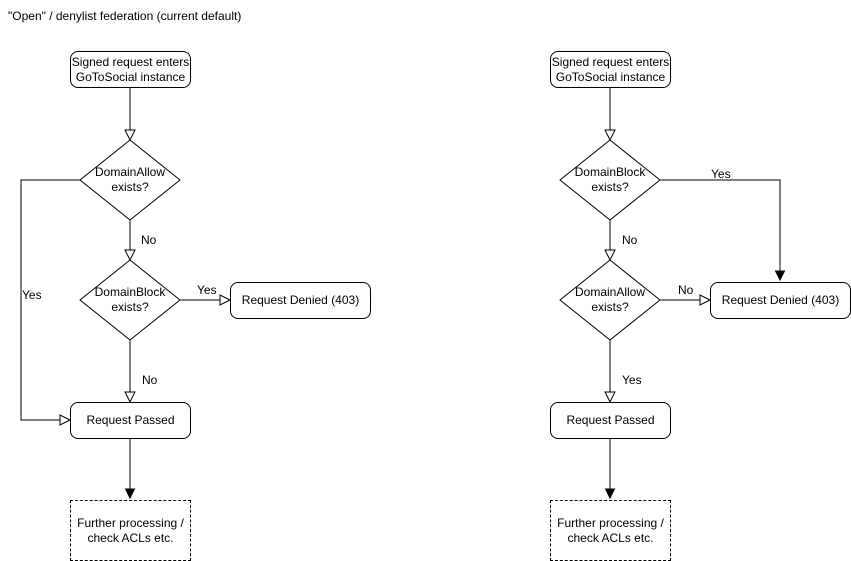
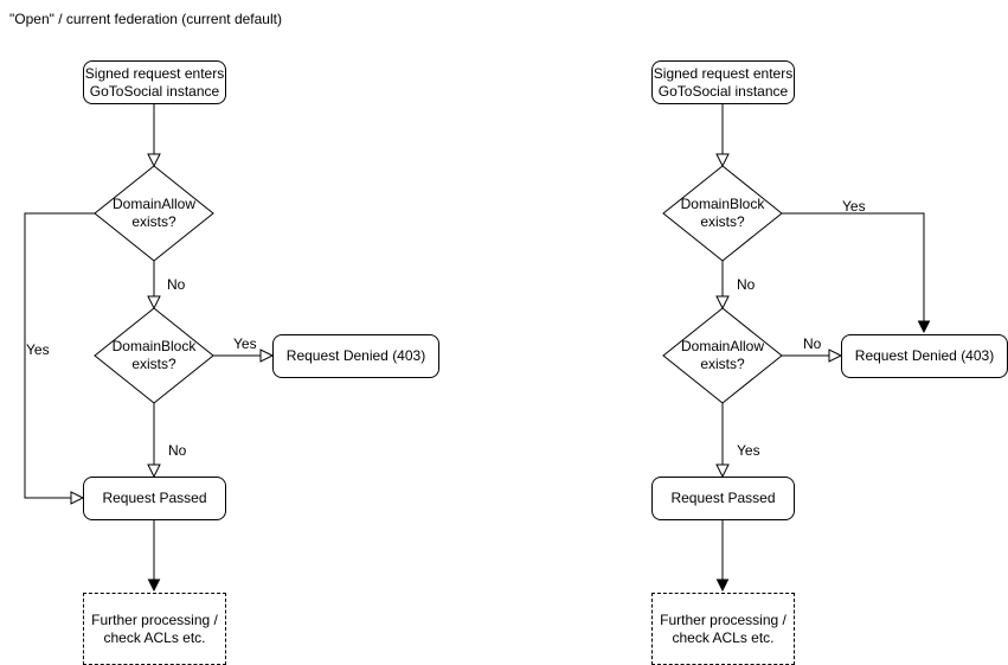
- "Open" / denylist federation (current default)
+ "Open" / current federation (current default)
  Signed request enters
  GoToSocial instance
  DomainAllow
  exists?
  DomainBlock
  exists?
  Request Denied (403)
  Request Passed
  Further processing /
  check ACLs etc.
  Yes
  No
  Yes
  No
  Signed request enters
  GoToSocial instance
  DomainBlock
  exists?
  DomainAllow
  exists?
  Request Denied (403)
  Request Passed
  Further processing /
  check ACLs etc.
  Yes
  No
  No
  Yes
